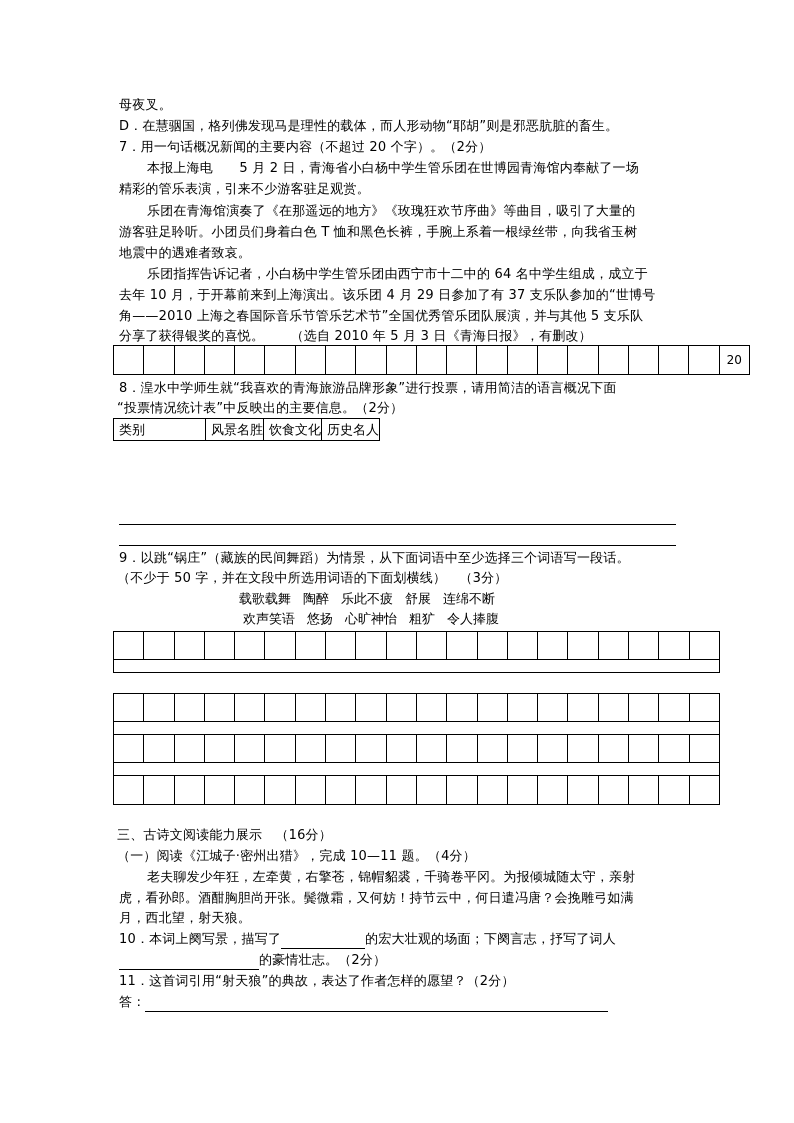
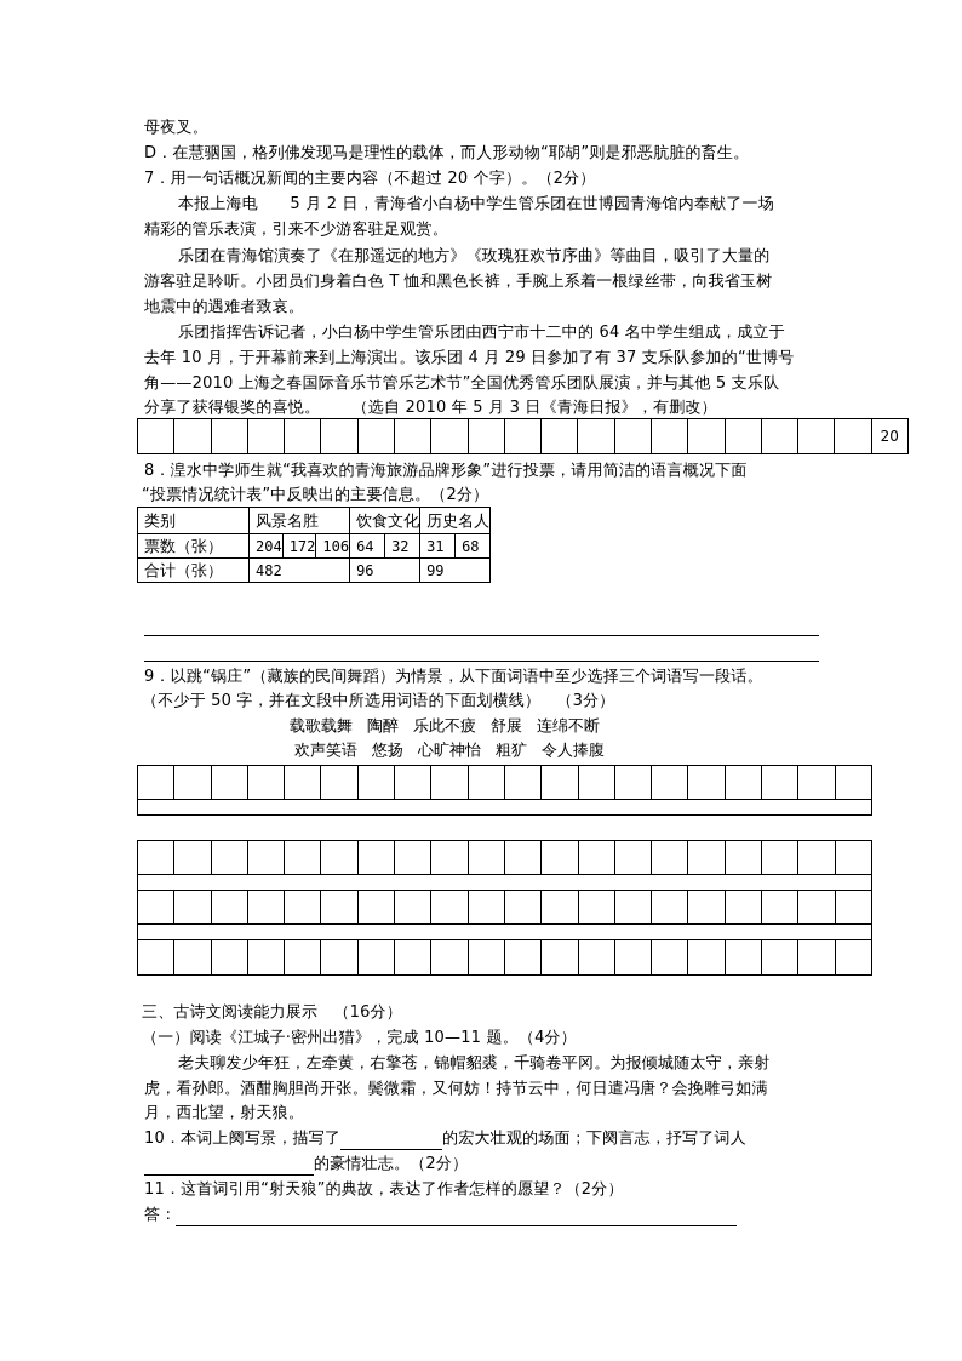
  母夜叉。
  D．在慧骃国，格列佛发现马是理性的载体，而人形动物“耶胡”则是邪恶肮脏的畜生。
  7．用一句话概况新闻的主要内容（不超过 20 个字）。（2分）
  本报上海电 5 月 2 日，青海省小白杨中学生管乐团在世博园青海馆内奉献了一场
  精彩的管乐表演，引来不少游客驻足观赏。
  乐团在青海馆演奏了《在那遥远的地方》《玫瑰狂欢节序曲》等曲目，吸引了大量的
  游客驻足聆听。小团员们身着白色 T 恤和黑色长裤，手腕上系着一根绿丝带，向我省玉树
  地震中的遇难者致哀。
  乐团指挥告诉记者，小白杨中学生管乐团由西宁市十二中的 64 名中学生组成，成立于
  去年 10 月，于开幕前来到上海演出。该乐团 4 月 29 日参加了有 37 支乐队参加的“世博号
  角——2010 上海之春国际音乐节管乐艺术节”全国优秀管乐团队展演，并与其他 5 支乐队
  分享了获得银奖的喜悦。 （选自 2010 年 5 月 3 日《青海日报》，有删改）
  20
  8．湟水中学师生就“我喜欢的青海旅游品牌形象”进行投票，请用简洁的语言概况下面
  “投票情况统计表”中反映出的主要信息。（2分）
  类别	风景名胜	饮食文化	历史名人
+ 票数（张）	204	172	106	64	32	31	68
+ 合计（张）	482	96	99
  9．以跳“锅庄”（藏族的民间舞蹈）为情景，从下面词语中至少选择三个词语写一段话。
  （不少于 50 字，并在文段中所选用词语的下面划横线） （3分）
  载歌载舞 陶醉 乐此不疲 舒展 连绵不断
  欢声笑语 悠扬 心旷神怡 粗犷 令人捧腹
  三、古诗文阅读能力展示 （16分）
  （一）阅读《江城子·密州出猎》，完成 10—11 题。（4分）
  老夫聊发少年狂，左牵黄，右擎苍，锦帽貂裘，千骑卷平冈。为报倾城随太守，亲射
  虎，看孙郎。酒酣胸胆尚开张。鬓微霜，又何妨！持节云中，何日遣冯唐？会挽雕弓如满
  月，西北望，射天狼。
  10．本词上阕写景，描写了 的宏大壮观的场面；下阕言志，抒写了词人
  的豪情壮志。（2分）
  11．这首词引用“射天狼”的典故，表达了作者怎样的愿望？（2分）
  答：
